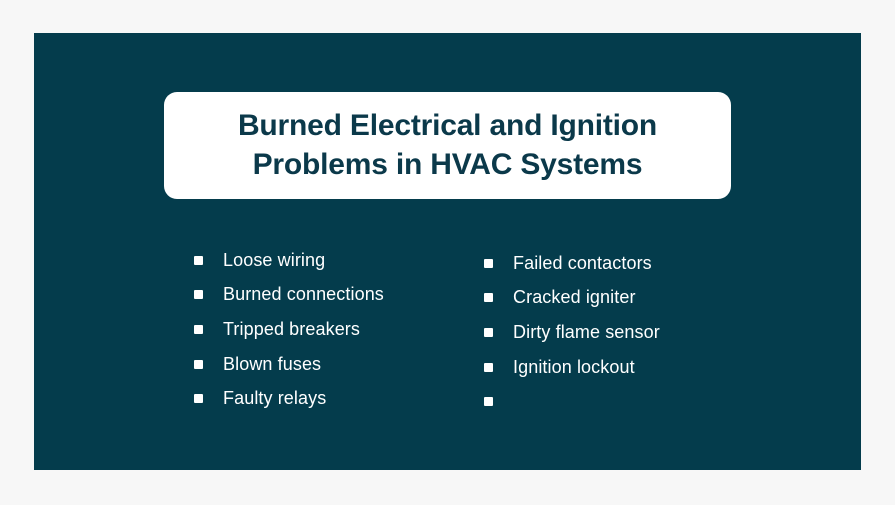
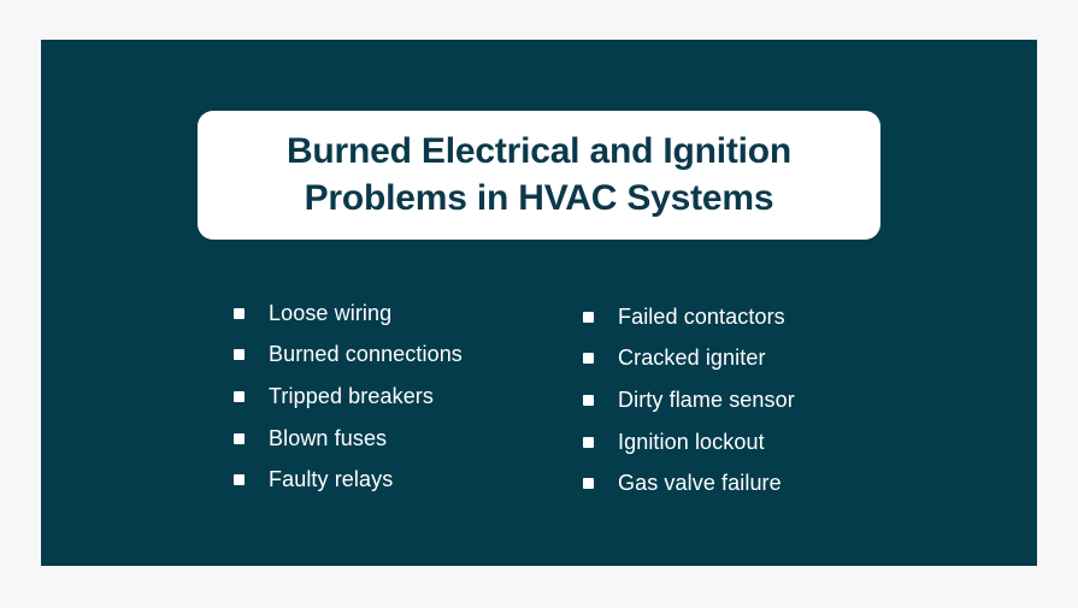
  Burned Electrical and Ignition Problems in HVAC Systems
  Loose wiring
  Burned connections
  Tripped breakers
  Blown fuses
  Faulty relays
  Failed contactors
  Cracked igniter
  Dirty flame sensor
  Ignition lockout
+ Gas valve failure
